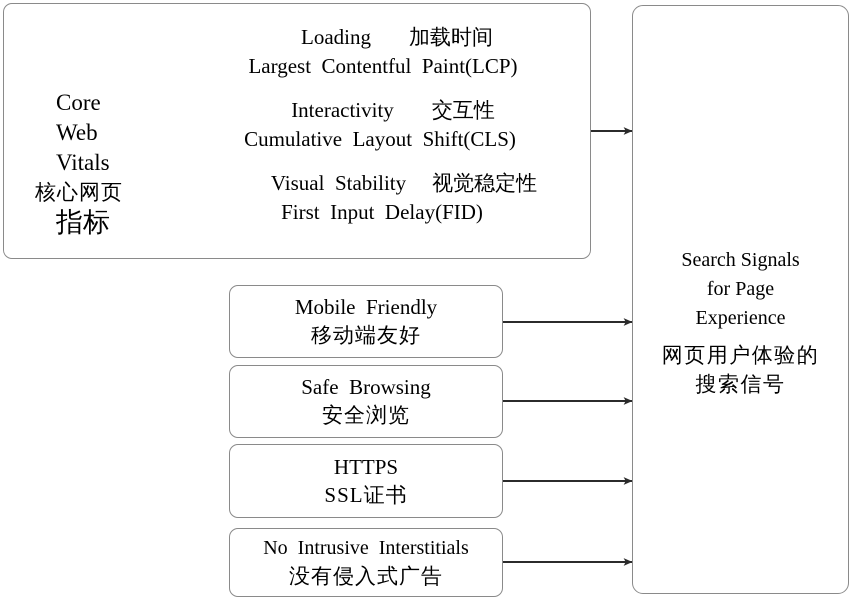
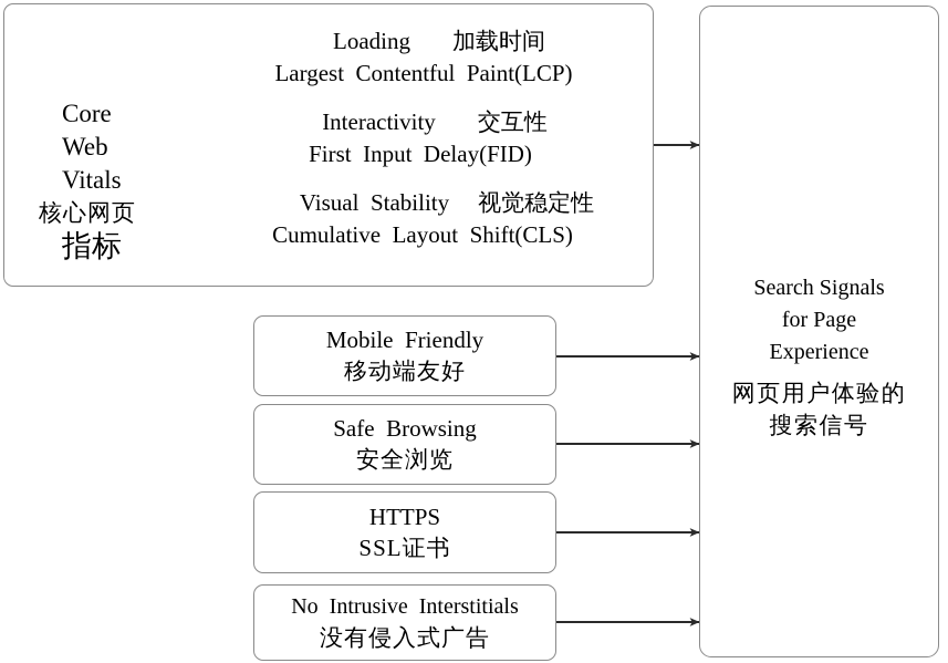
  Core
  Web
  Vitals
  核心网页
  指标
  Loading 加载时间
  Largest Contentful Paint(LCP)
  Interactivity 交互性
- Cumulative Layout Shift(CLS)
+ First Input Delay(FID)
  Visual Stability 视觉稳定性
- First Input Delay(FID)
+ Cumulative Layout Shift(CLS)
  Mobile Friendly
  移动端友好
  Safe Browsing
  安全浏览
  HTTPS
  SSL证书
  No Intrusive Interstitials
  没有侵入式广告
  Search Signals
  for Page
  Experience
  网页用户体验的
  搜索信号
